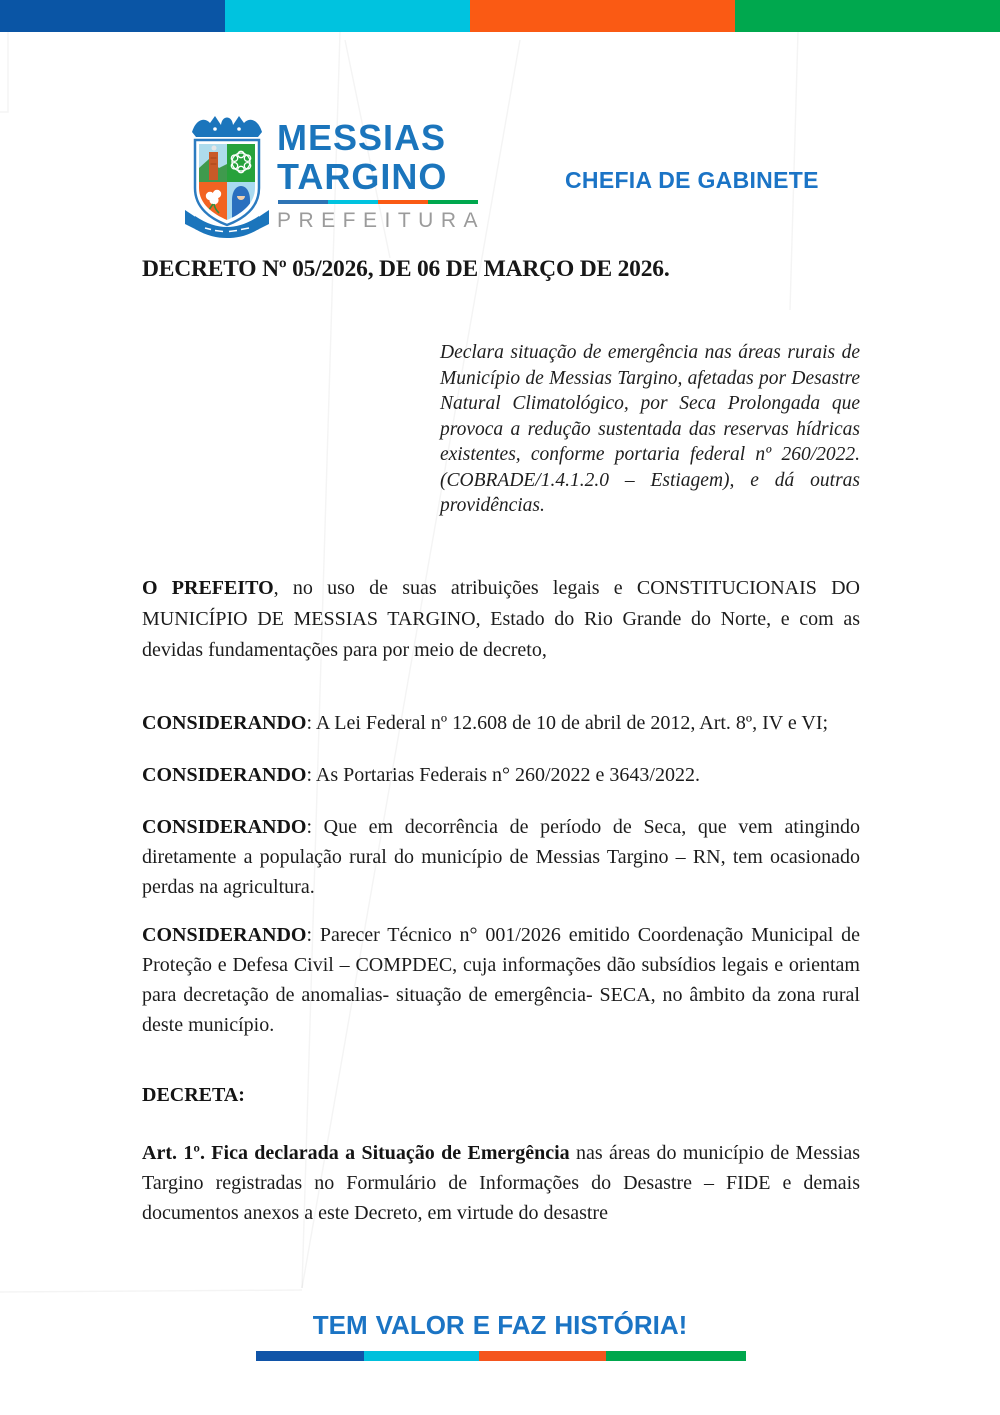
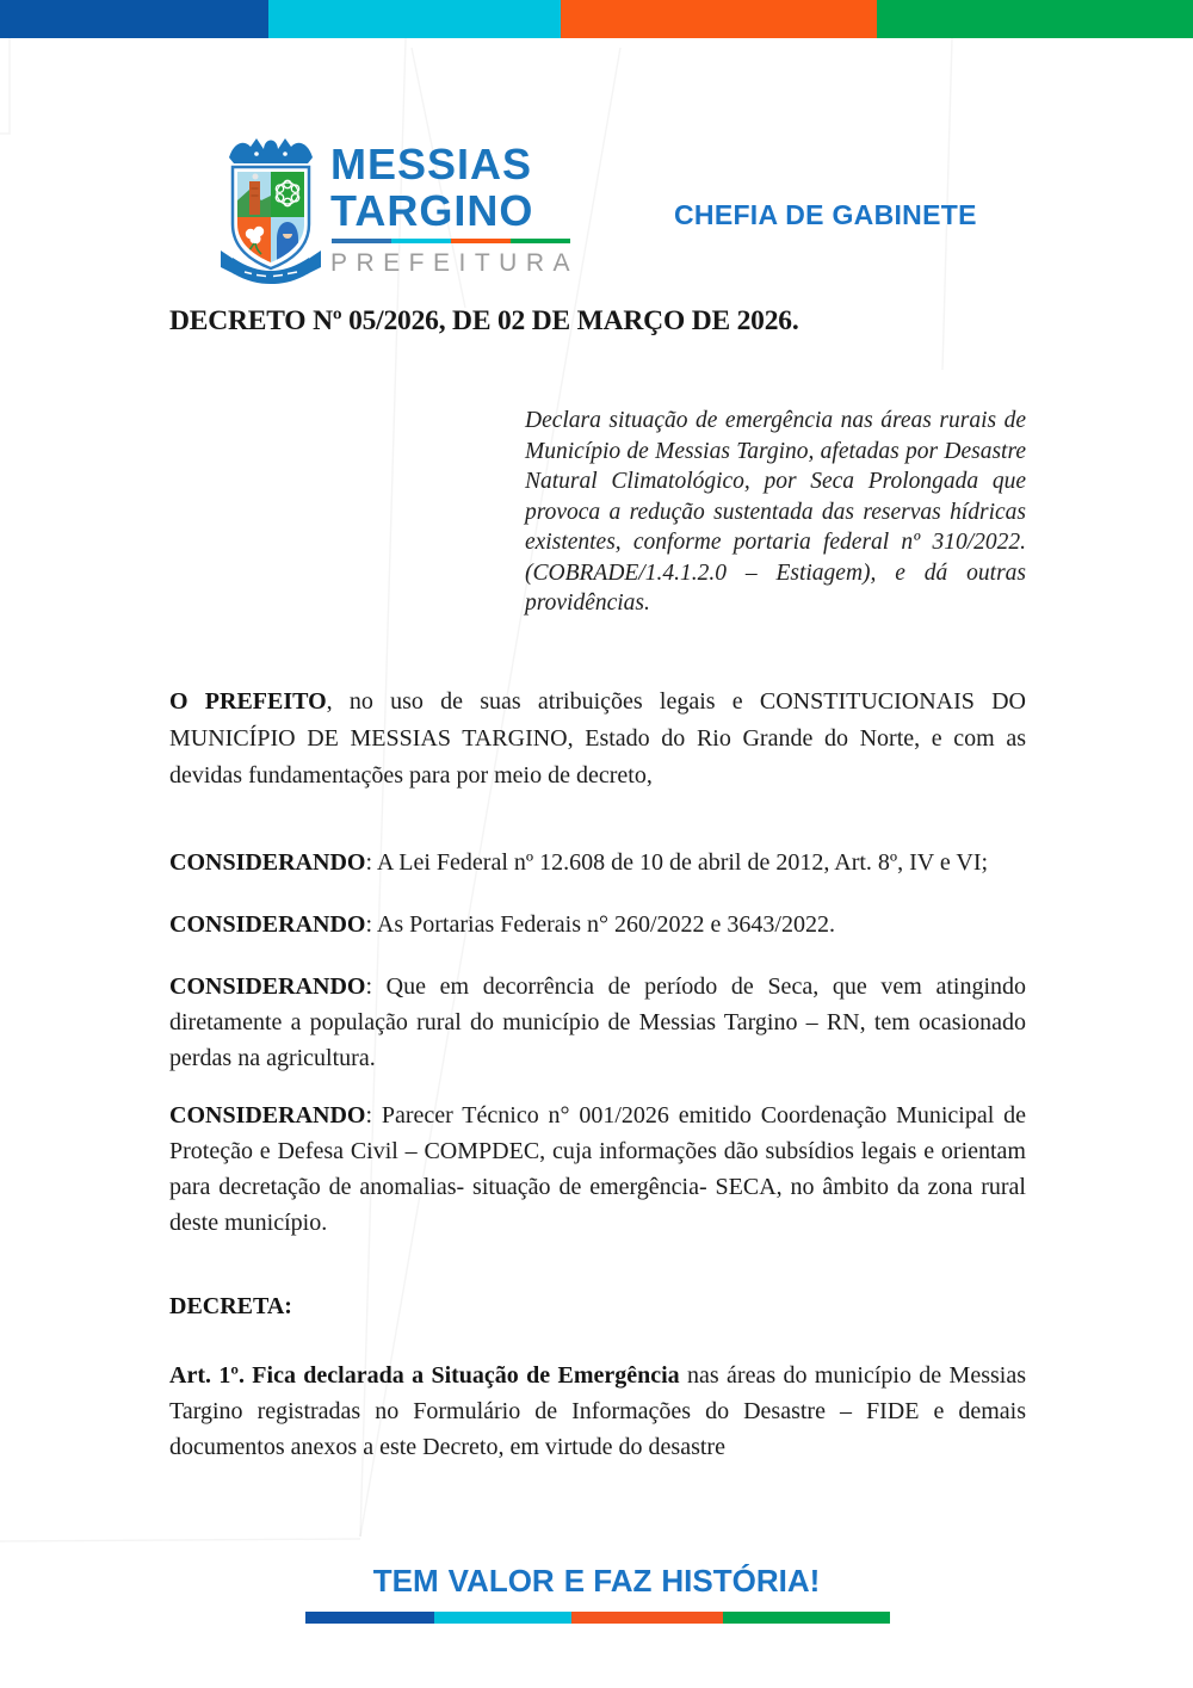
  MESSIAS
  TARGINO
  PREFEITURA
  CHEFIA DE GABINETE
- DECRETO Nº 05/2026, DE 06 DE MARÇO DE 2026.
+ DECRETO Nº 05/2026, DE 02 DE MARÇO DE 2026.
- Declara situação de emergência nas áreas rurais de Município de Messias Targino, afetadas por Desastre Natural Climatológico, por Seca Prolongada que provoca a redução sustentada das reservas hídricas existentes, conforme portaria federal nº 260/2022. (COBRADE/1.4.1.2.0 – Estiagem), e dá outras providências.
+ Declara situação de emergência nas áreas rurais de Município de Messias Targino, afetadas por Desastre Natural Climatológico, por Seca Prolongada que provoca a redução sustentada das reservas hídricas existentes, conforme portaria federal nº 310/2022. (COBRADE/1.4.1.2.0 – Estiagem), e dá outras providências.
  O PREFEITO, no uso de suas atribuições legais e CONSTITUCIONAIS DO MUNICÍPIO DE MESSIAS TARGINO, Estado do Rio Grande do Norte, e com as devidas fundamentações para por meio de decreto,
  CONSIDERANDO: A Lei Federal nº 12.608 de 10 de abril de 2012, Art. 8º, IV e VI;
  CONSIDERANDO: As Portarias Federais n° 260/2022 e 3643/2022.
  CONSIDERANDO: Que em decorrência de período de Seca, que vem atingindo diretamente a população rural do município de Messias Targino – RN, tem ocasionado perdas na agricultura.
  CONSIDERANDO: Parecer Técnico n° 001/2026 emitido Coordenação Municipal de Proteção e Defesa Civil – COMPDEC, cuja informações dão subsídios legais e orientam para decretação de anomalias- situação de emergência- SECA, no âmbito da zona rural deste município.
  DECRETA:
  Art. 1º. Fica declarada a Situação de Emergência nas áreas do município de Messias Targino registradas no Formulário de Informações do Desastre – FIDE e demais documentos anexos a este Decreto, em virtude do desastre
  TEM
  VALOR
  E FAZ
  HISTÓRIA!
